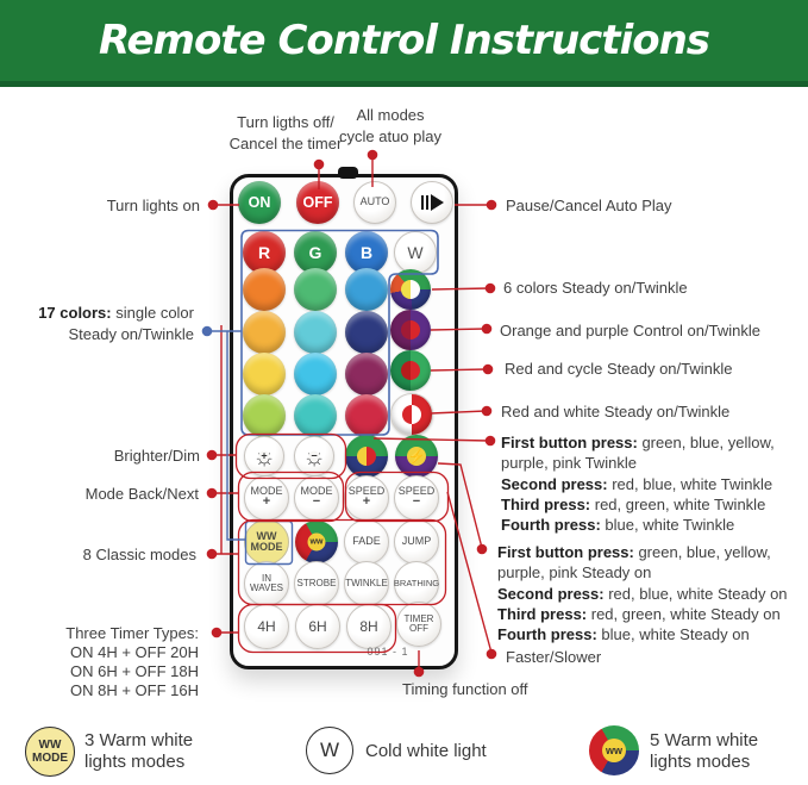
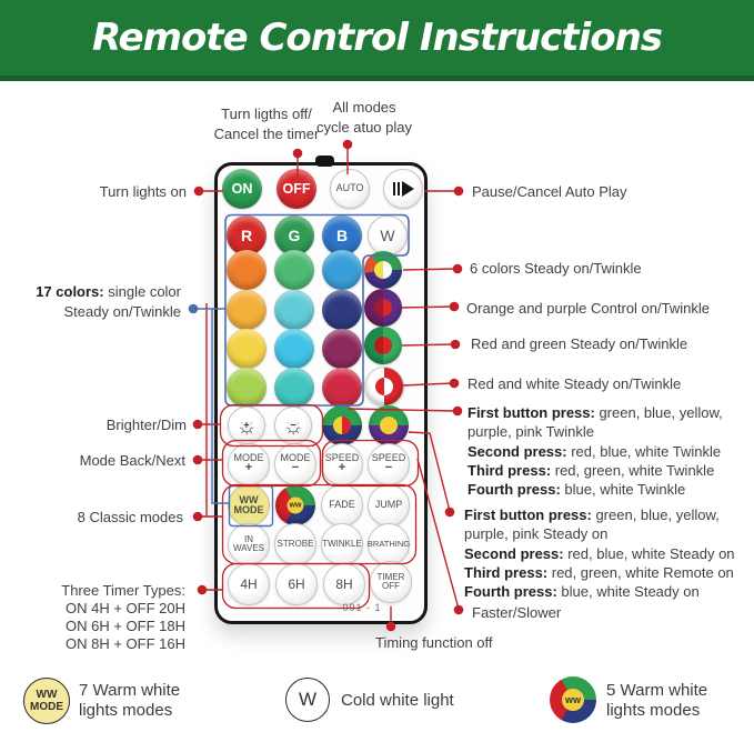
  Remote Control Instructions
  ON
  OFF
  AUTO
  R
  G
  B
  W
  +
  −
  ⚡
  MODE
  +
  MODE
  −
  SPEED
  +
  SPEED
  −
  WW
  MODE
  FADE
  JUMP
  IN
  WAVES
  STROBE
  TWINKLE
  BRATHING
  4H
  6H
  8H
  TIMER
  OFF
  Turn lights on
  Turn ligths off/
  Cancel the timer
  All modes
  cycle atuo play
  17 colors: single color
  Steady on/Twinkle
  Brighter/Dim
  Mode Back/Next
  8 Classic modes
  Three Timer Types:
  ON 4H + OFF 20H
  ON 6H + OFF 18H
  ON 8H + OFF 16H
  Pause/Cancel Auto Play
  6 colors Steady on/Twinkle
  Orange and purple Control on/Twinkle
- Red and cycle Steady on/Twinkle
+ Red and green Steady on/Twinkle
  Red and white Steady on/Twinkle
  First button press: green, blue, yellow,
  purple, pink Twinkle
  Second press: red, blue, white Twinkle
  Third press: red, green, white Twinkle
  Fourth press: blue, white Twinkle
  First button press: green, blue, yellow,
  purple, pink Steady on
  Second press: red, blue, white Steady on
- Third press: red, green, white Steady on
+ Third press: red, green, white Remote on
  Fourth press: blue, white Steady on
  Faster/Slower
  Timing function off
  WW
  MODE
- 3 Warm white
+ 7 Warm white
  lights modes
  W
  Cold white light
  ww
  5 Warm white
  lights modes
